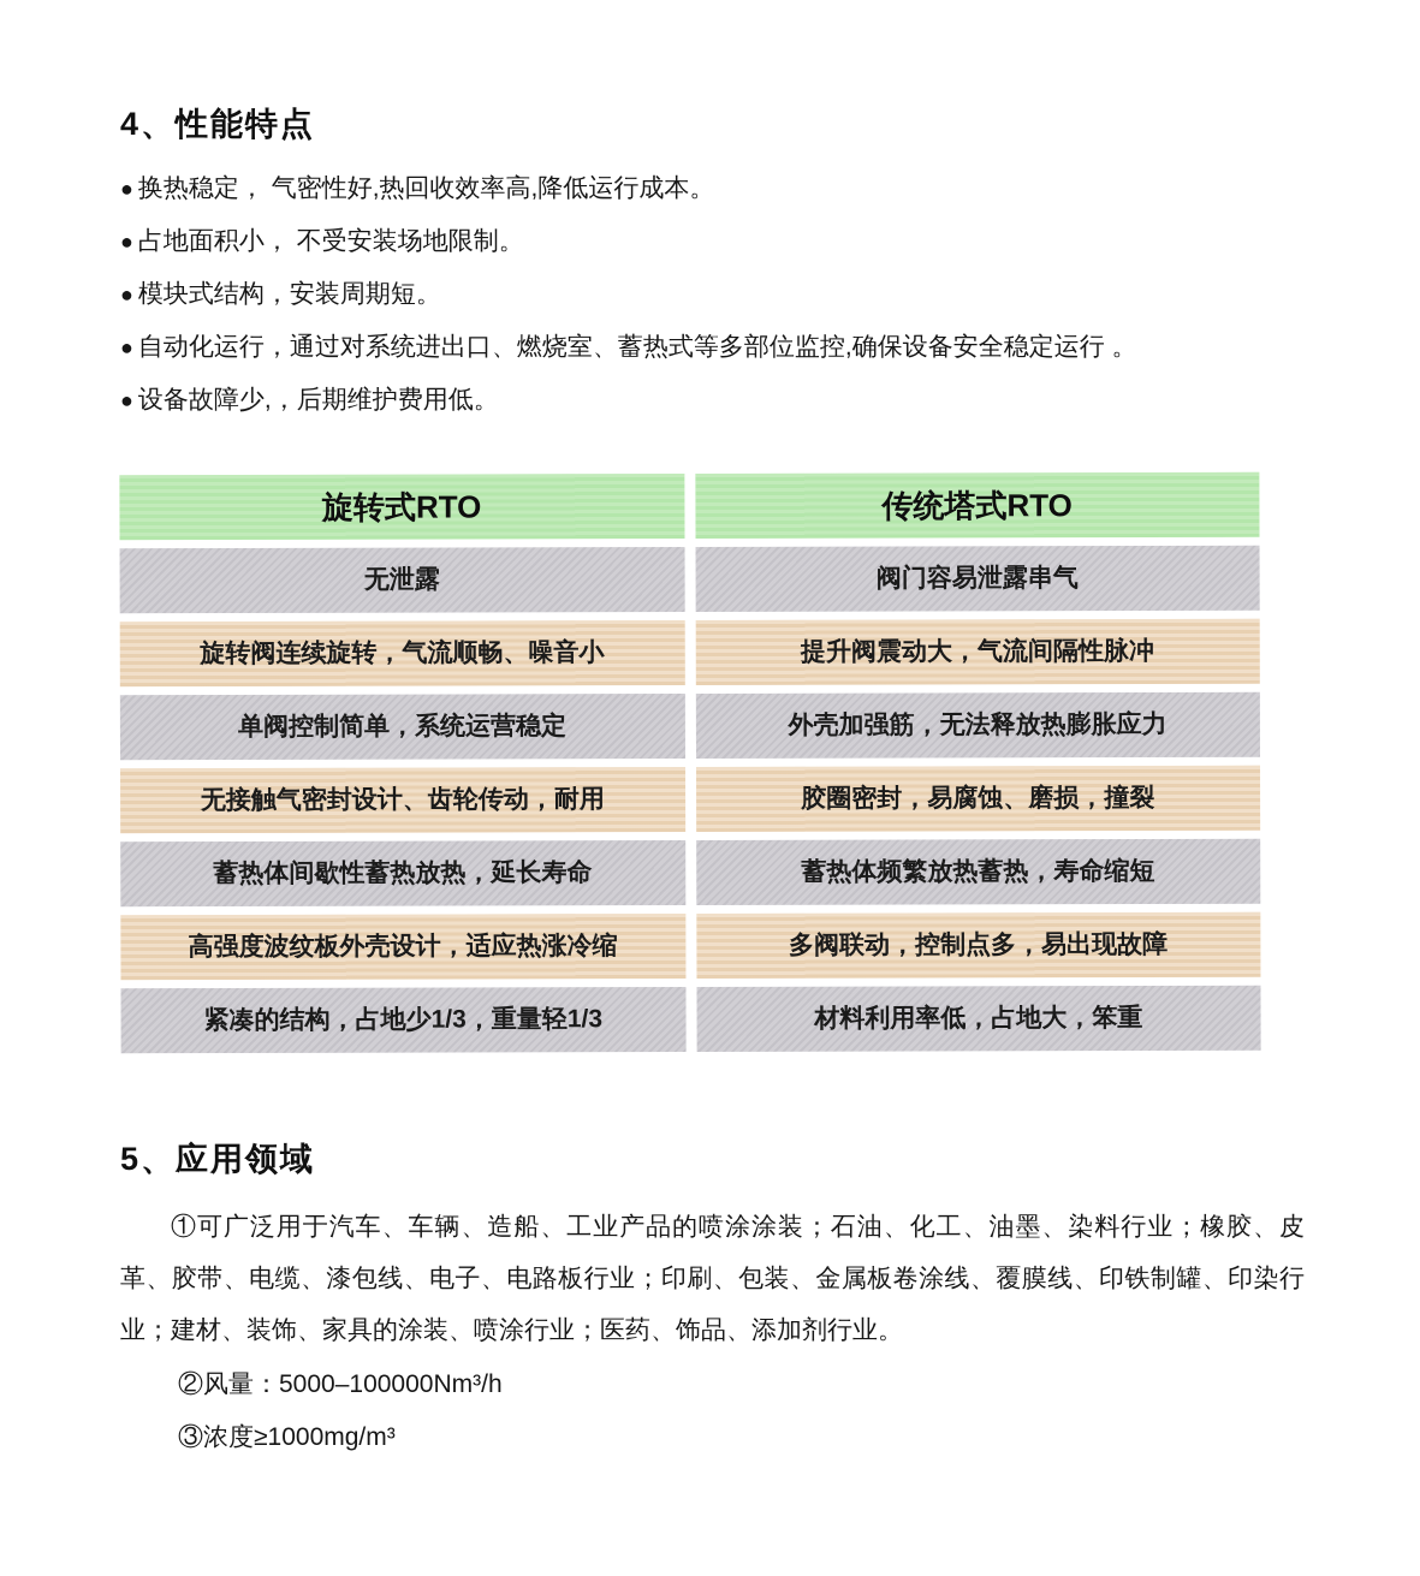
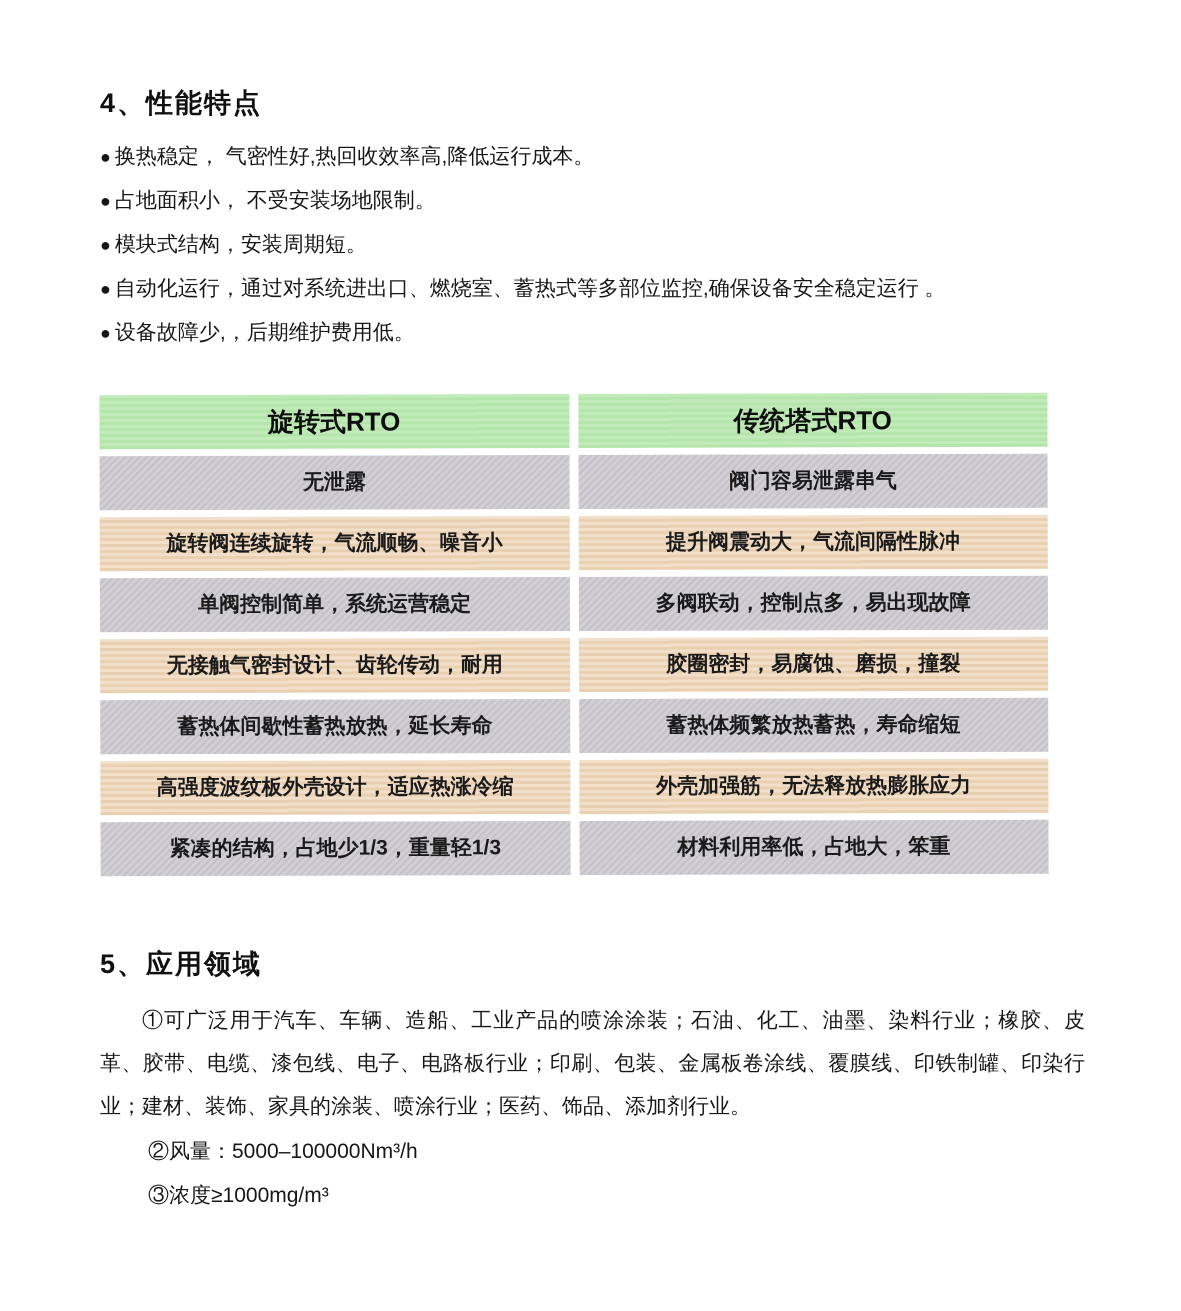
  4、性能特点
  ●
  换热稳定， 气密性好,热回收效率高,降低运行成本。
  ●
  占地面积小， 不受安装场地限制。
  ●
  模块式结构，安装周期短。
  ●
  自动化运行，通过对系统进出口、燃烧室、蓄热式等多部位监控,确保设备安全稳定运行 。
  ●
  设备故障少,，后期维护费用低。
  旋转式RTO
  传统塔式RTO
  无泄露
  阀门容易泄露串气
  旋转阀连续旋转，气流顺畅、噪音小
  提升阀震动大，气流间隔性脉冲
  单阀控制简单，系统运营稳定
- 外壳加强筋，无法释放热膨胀应力
+ 多阀联动，控制点多，易出现故障
  无接触气密封设计、齿轮传动，耐用
  胶圈密封，易腐蚀、磨损，撞裂
  蓄热体间歇性蓄热放热，延长寿命
  蓄热体频繁放热蓄热，寿命缩短
  高强度波纹板外壳设计，适应热涨冷缩
- 多阀联动，控制点多，易出现故障
+ 外壳加强筋，无法释放热膨胀应力
  紧凑的结构，占地少1/3，重量轻1/3
  材料利用率低，占地大，笨重
  5、应用领域
  ①可广泛用于汽车、车辆、造船、工业产品的喷涂涂装；石油、化工、油墨、染料行业；橡胶、皮革、胶带、电缆、漆包线、电子、电路板行业；印刷、包装、金属板卷涂线、覆膜线、印铁制罐、印染行业；建材、装饰、家具的涂装、喷涂行业；医药、饰品、添加剂行业。
  ②风量：5000–100000Nm³/h
  ③浓度≥1000mg/m³
